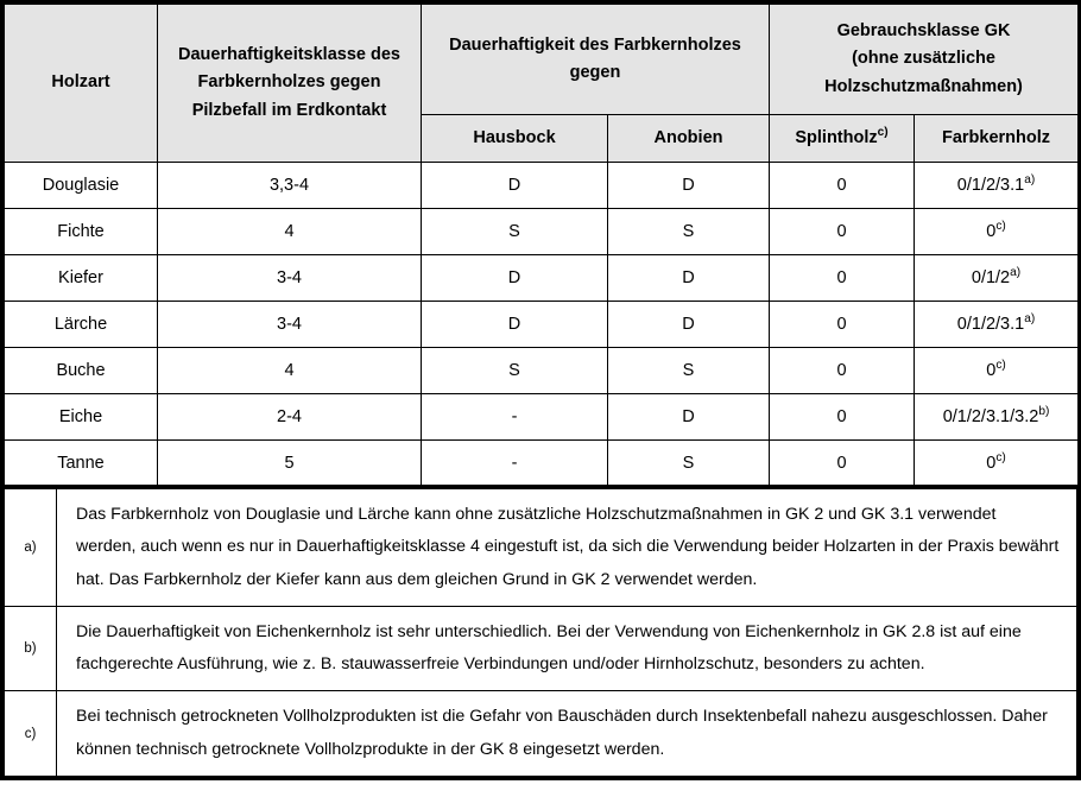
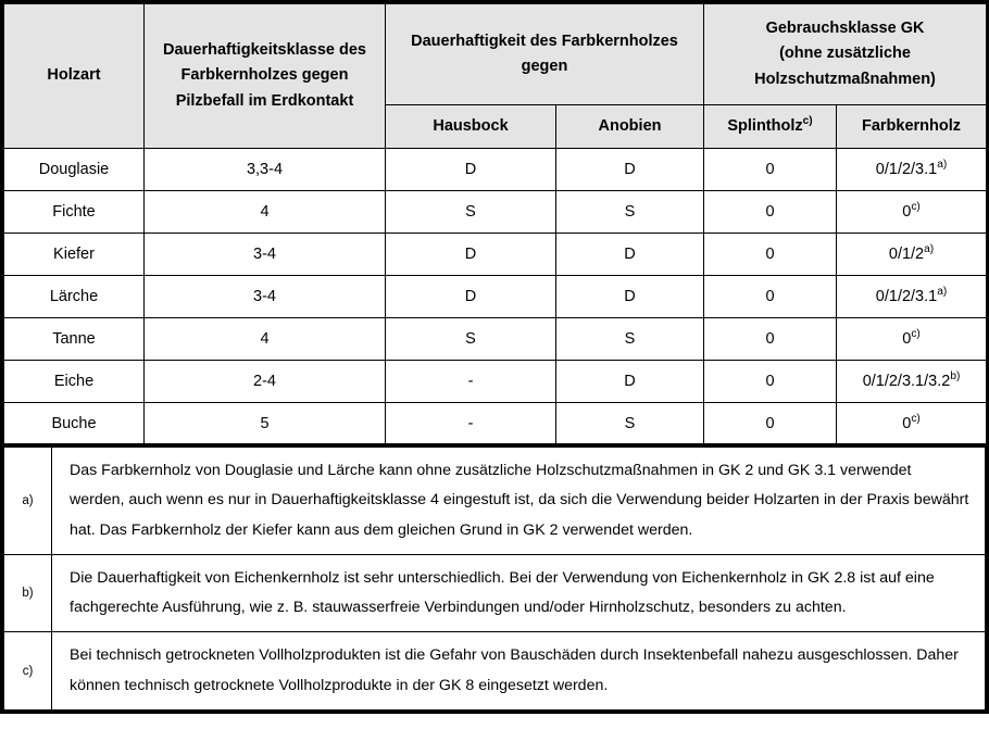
  Holzart	Dauerhaftigkeitsklasse des Farbkernholzes gegen Pilzbefall im Erdkontakt	Dauerhaftigkeit des Farbkernholzes gegen	Gebrauchsklasse GK (ohne zusätzliche Holzschutzmaßnahmen)
  Hausbock	Anobien	Splintholzc)	Farbkernholz
  Douglasie	3,3-4	D	D	0	0/1/2/3.1a)
  Fichte	4	S	S	0	0c)
  Kiefer	3-4	D	D	0	0/1/2a)
  Lärche	3-4	D	D	0	0/1/2/3.1a)
- Buche	4	S	S	0	0c)
+ Tanne	4	S	S	0	0c)
  Eiche	2-4	-	D	0	0/1/2/3.1/3.2b)
- Tanne	5	-	S	0	0c)
+ Buche	5	-	S	0	0c)
  a)	Das Farbkernholz von Douglasie und Lärche kann ohne zusätzliche Holzschutzmaßnahmen in GK 2 und GK 3.1 verwendet werden, auch wenn es nur in Dauerhaftigkeitsklasse 4 eingestuft ist, da sich die Verwendung beider Holzarten in der Praxis bewährt hat. Das Farbkernholz der Kiefer kann aus dem gleichen Grund in GK 2 verwendet werden.
  b)	Die Dauerhaftigkeit von Eichenkernholz ist sehr unterschiedlich. Bei der Verwendung von Eichenkernholz in GK 2.8 ist auf eine fachgerechte Ausführung, wie z. B. stauwasserfreie Verbindungen und/oder Hirnholzschutz, besonders zu achten.
  c)	Bei technisch getrockneten Vollholzprodukten ist die Gefahr von Bauschäden durch Insektenbefall nahezu ausgeschlossen. Daher können technisch getrocknete Vollholzprodukte in der GK 8 eingesetzt werden.
